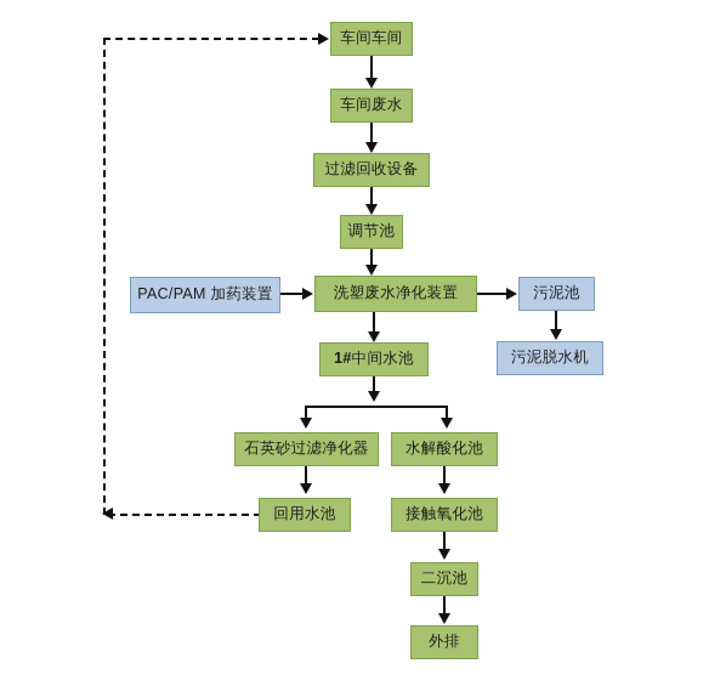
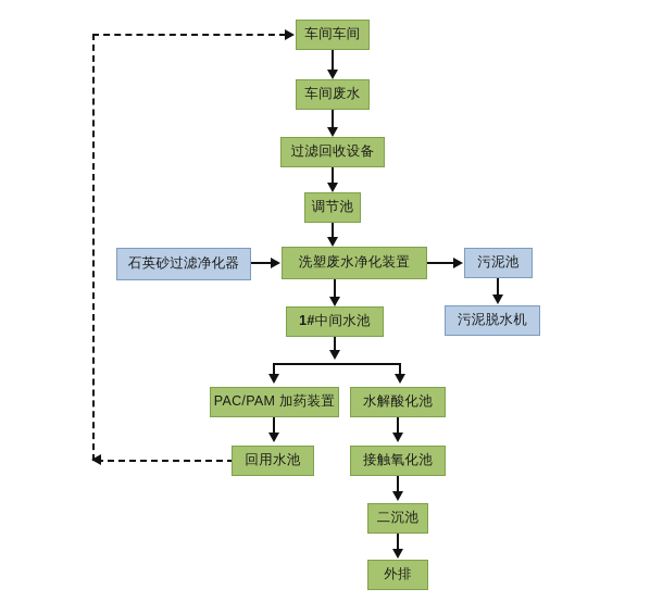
  车间车间
  车间废水
  过滤回收设备
  调节池
- PAC/PAM 加药装置
+ 石英砂过滤净化器
  洗塑废水净化装置
  污泥池
  污泥脱水机
  1#
  中间水池
- 石英砂过滤净化器
+ PAC/PAM 加药装置
  水解酸化池
  回用水池
  接触氧化池
  二沉池
  外排
